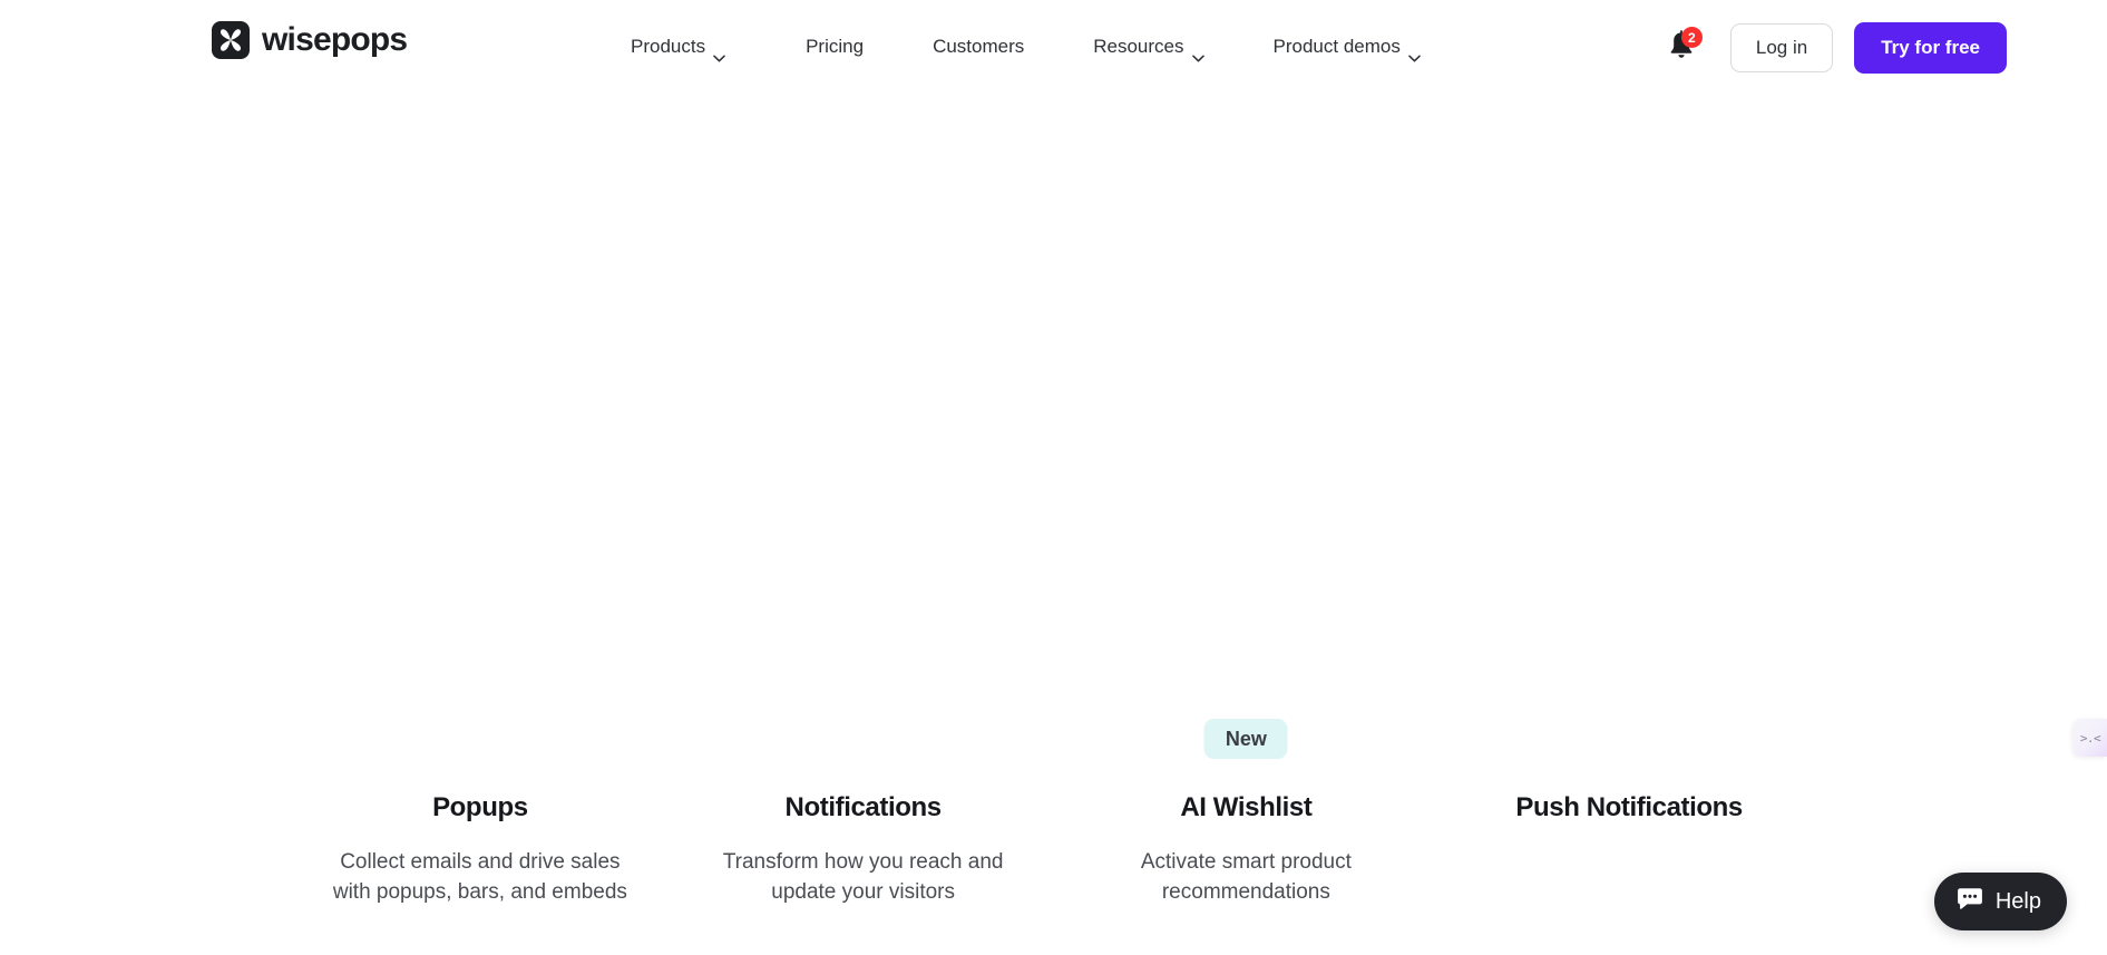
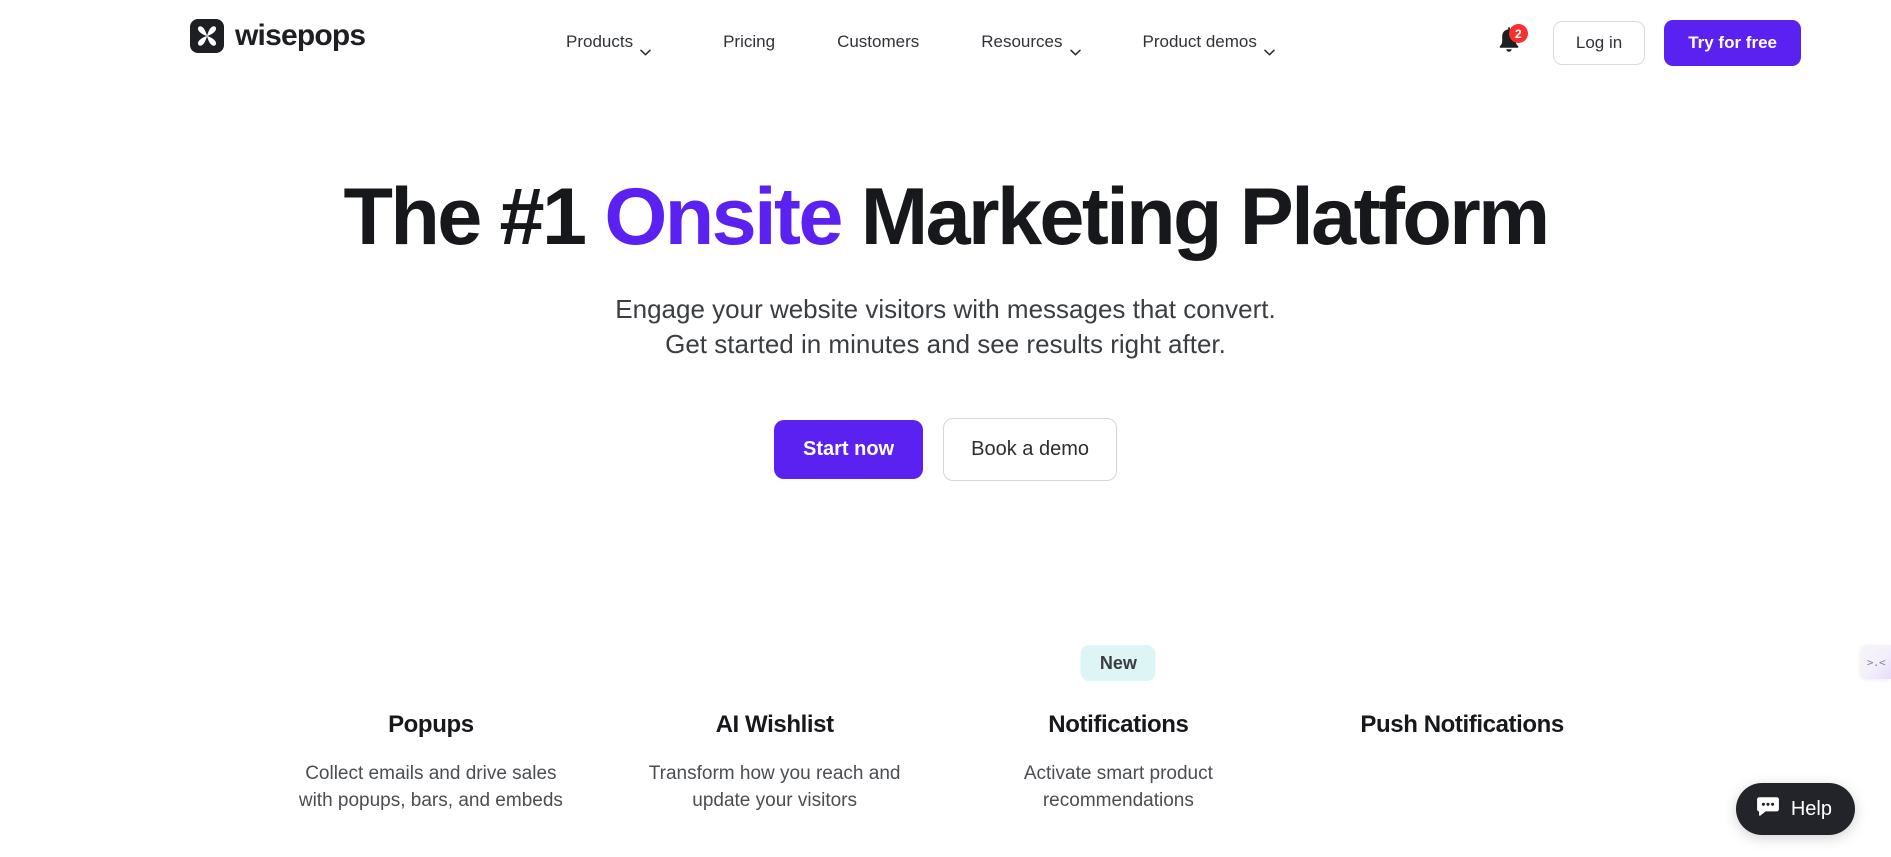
  wisepops
  Products
  Pricing
  Customers
  Resources
  Product demos
  2
  Log in
  Try for free
+ The #1 Onsite Marketing Platform
+ Engage your website visitors with messages that convert.
+ Get started in minutes and see results right after.
+ Start now
+ Book a demo
  Popups
  Collect emails and drive sales
  with popups, bars, and embeds
- Notifications
+ AI Wishlist
  Transform how you reach and
  update your visitors
  New
- AI Wishlist
+ Notifications
  Activate smart product
  recommendations
  Push Notifications
  Help
  >.<
